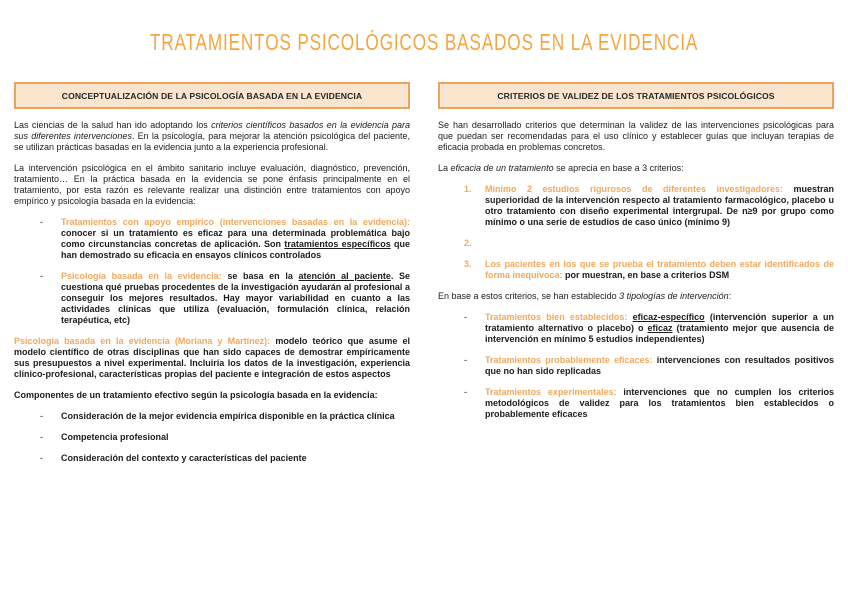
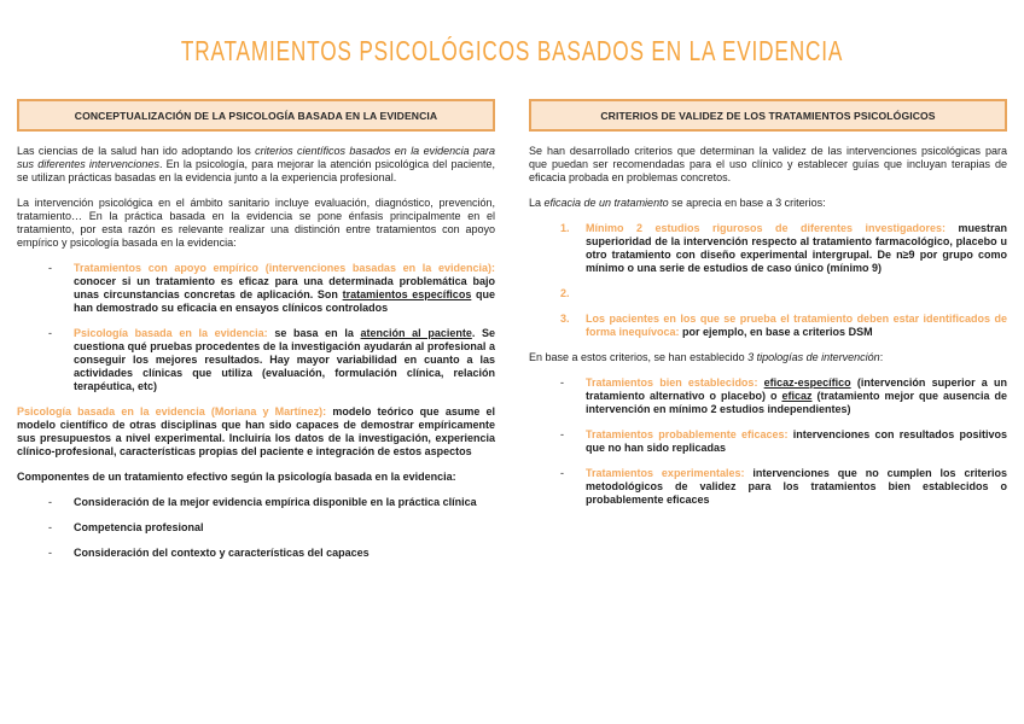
  TRATAMIENTOS PSICOLÓGICOS BASADOS EN LA EVIDENCIA
  CONCEPTUALIZACIÓN DE LA PSICOLOGÍA BASADA EN LA EVIDENCIA
  Las ciencias de la salud han ido adoptando los criterios científicos basados en la evidencia para sus diferentes intervenciones. En la psicología, para mejorar la atención psicológica del paciente, se utilizan prácticas basadas en la evidencia junto a la experiencia profesional.
  La intervención psicológica en el ámbito sanitario incluye evaluación, diagnóstico, prevención, tratamiento… En la práctica basada en la evidencia se pone énfasis principalmente en el tratamiento, por esta razón es relevante realizar una distinción entre tratamientos con apoyo empírico y psicología basada en la evidencia:
  -
- Tratamientos con apoyo empírico (intervenciones basadas en la evidencia): conocer si un tratamiento es eficaz para una determinada problemática bajo como circunstancias concretas de aplicación. Son tratamientos específicos que han demostrado su eficacia en ensayos clínicos controlados
+ Tratamientos con apoyo empírico (intervenciones basadas en la evidencia): conocer si un tratamiento es eficaz para una determinada problemática bajo unas circunstancias concretas de aplicación. Son tratamientos específicos que han demostrado su eficacia en ensayos clínicos controlados
  -
  Psicología basada en la evidencia: se basa en la atención al paciente. Se cuestiona qué pruebas procedentes de la investigación ayudarán al profesional a conseguir los mejores resultados. Hay mayor variabilidad en cuanto a las actividades clínicas que utiliza (evaluación, formulación clínica, relación terapéutica, etc)
  Psicología basada en la evidencia (Moriana y Martínez): modelo teórico que asume el modelo científico de otras disciplinas que han sido capaces de demostrar empíricamente sus presupuestos a nivel experimental. Incluiría los datos de la investigación, experiencia clínico-profesional, características propias del paciente e integración de estos aspectos
  Componentes de un tratamiento efectivo según la psicología basada en la evidencia:
  -
  Consideración de la mejor evidencia empírica disponible en la práctica clínica
  -
  Competencia profesional
  -
- Consideración del contexto y características del paciente
+ Consideración del contexto y características del capaces
  CRITERIOS DE VALIDEZ DE LOS TRATAMIENTOS PSICOLÓGICOS
  Se han desarrollado criterios que determinan la validez de las intervenciones psicológicas para que puedan ser recomendadas para el uso clínico y establecer guías que incluyan terapias de eficacia probada en problemas concretos.
  La eficacia de un tratamiento se aprecia en base a 3 criterios:
  1.
  Mínimo 2 estudios rigurosos de diferentes investigadores: muestran superioridad de la intervención respecto al tratamiento farmacológico, placebo u otro tratamiento con diseño experimental intergrupal. De n≥9 por grupo como mínimo o una serie de estudios de caso único (mínimo 9)
  2.
  3.
- Los pacientes en los que se prueba el tratamiento deben estar identificados de forma inequívoca: por muestran, en base a criterios DSM
+ Los pacientes en los que se prueba el tratamiento deben estar identificados de forma inequívoca: por ejemplo, en base a criterios DSM
  En base a estos criterios, se han establecido 3 tipologías de intervención:
  -
- Tratamientos bien establecidos: eficaz-específico (intervención superior a un tratamiento alternativo o placebo) o eficaz (tratamiento mejor que ausencia de intervención en mínimo 5 estudios independientes)
+ Tratamientos bien establecidos: eficaz-específico (intervención superior a un tratamiento alternativo o placebo) o eficaz (tratamiento mejor que ausencia de intervención en mínimo 2 estudios independientes)
  -
  Tratamientos probablemente eficaces: intervenciones con resultados positivos que no han sido replicadas
  -
  Tratamientos experimentales: intervenciones que no cumplen los criterios metodológicos de validez para los tratamientos bien establecidos o probablemente eficaces
